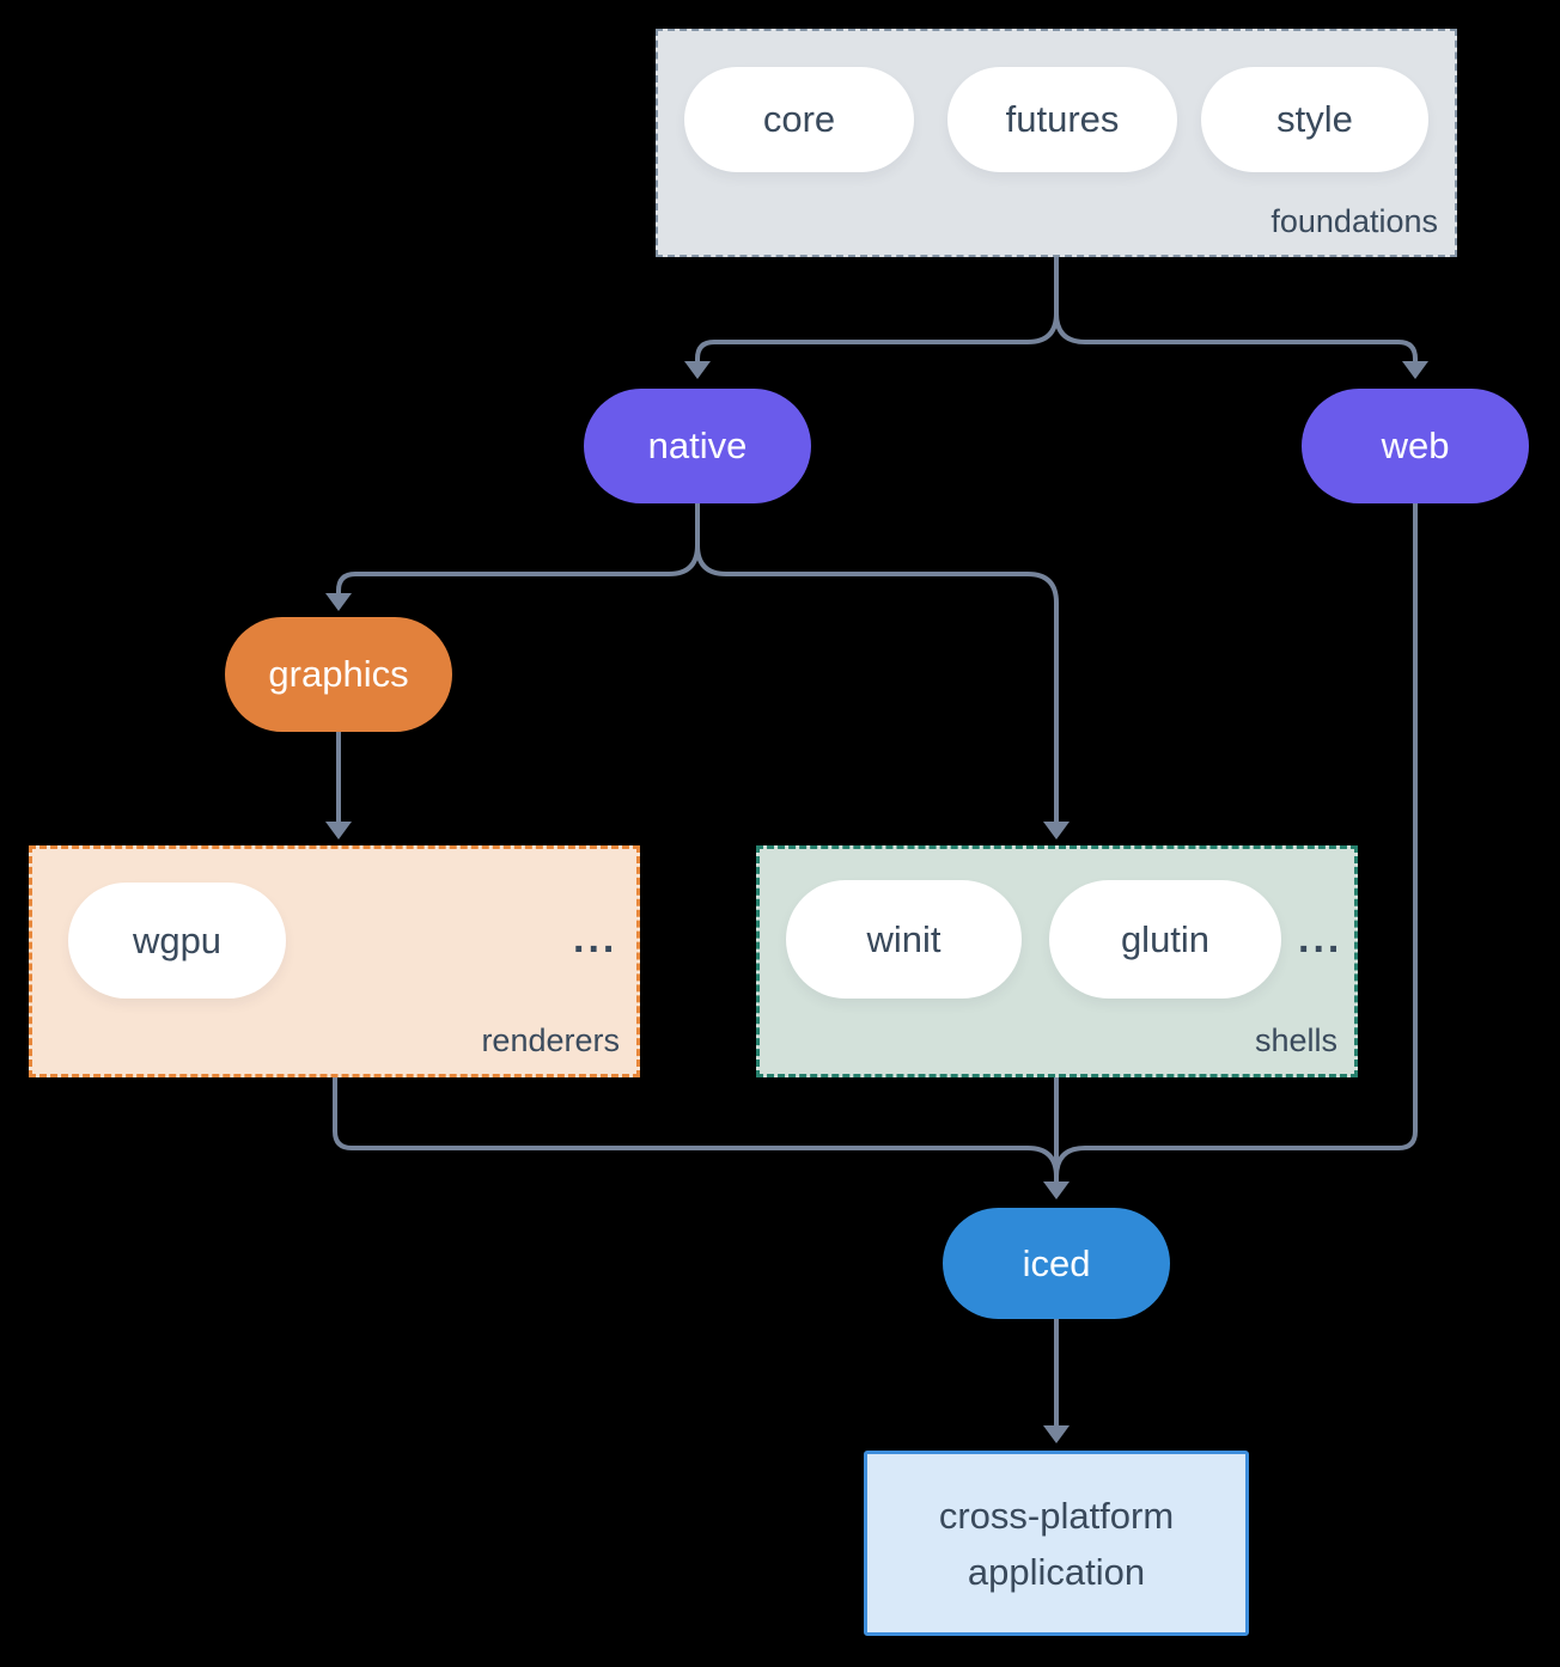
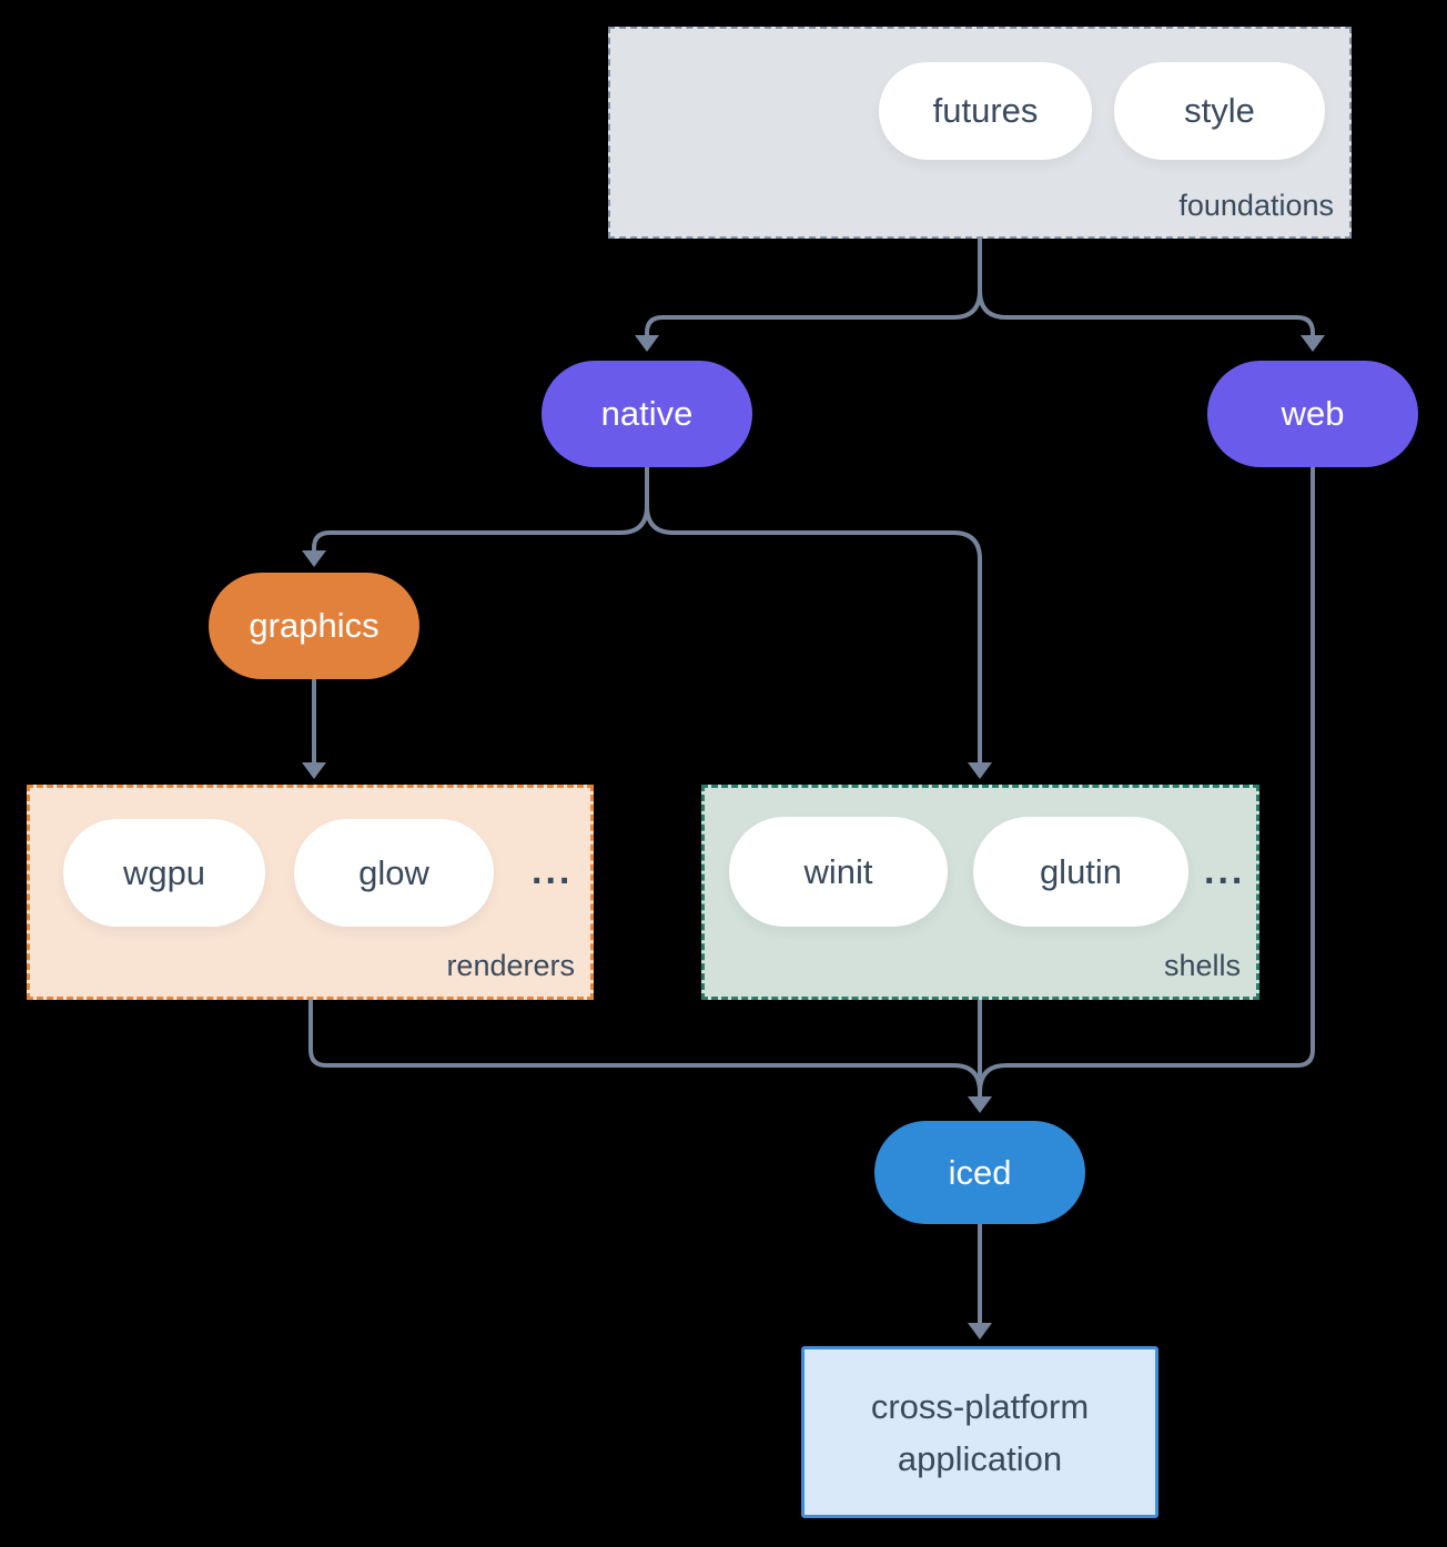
- core
  futures
  style
  foundations
  native
  web
  graphics
  wgpu
+ glow
  ...
  renderers
  winit
  glutin
  ...
  shells
  iced
  cross-platform
  application
